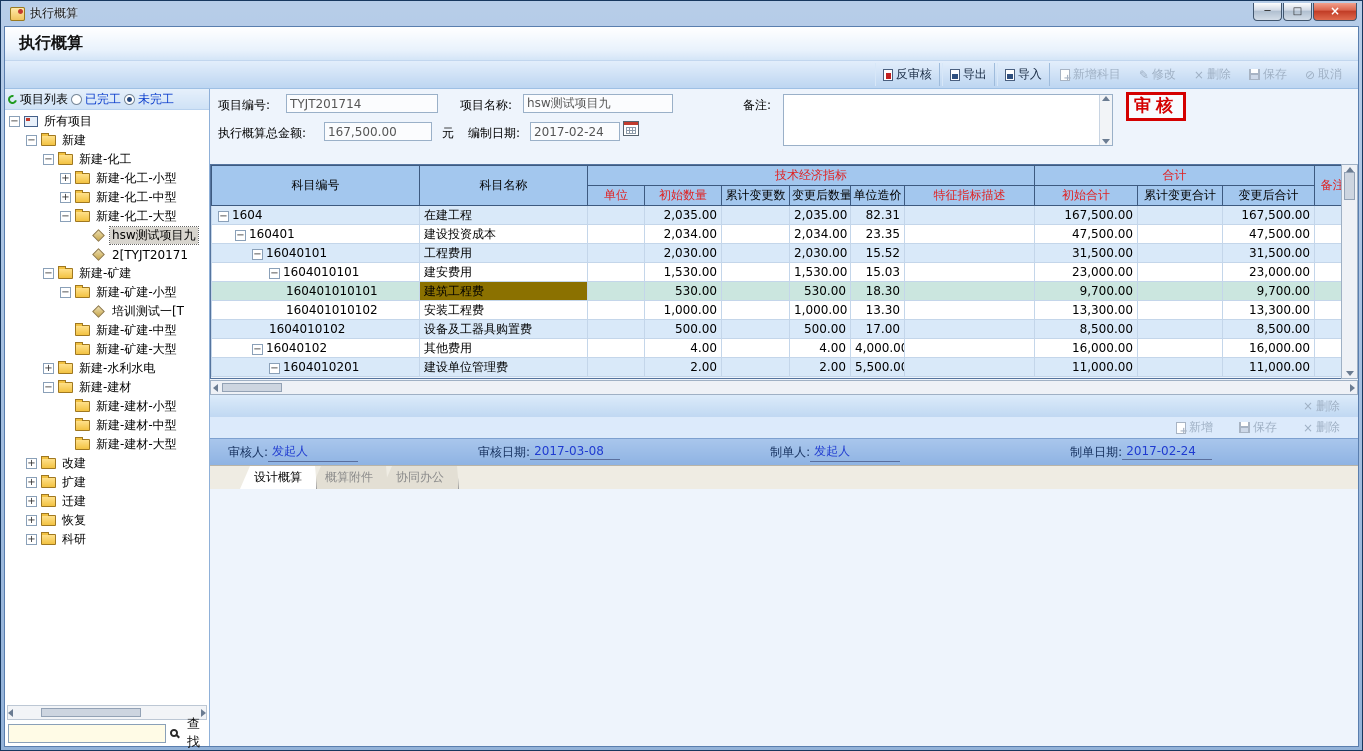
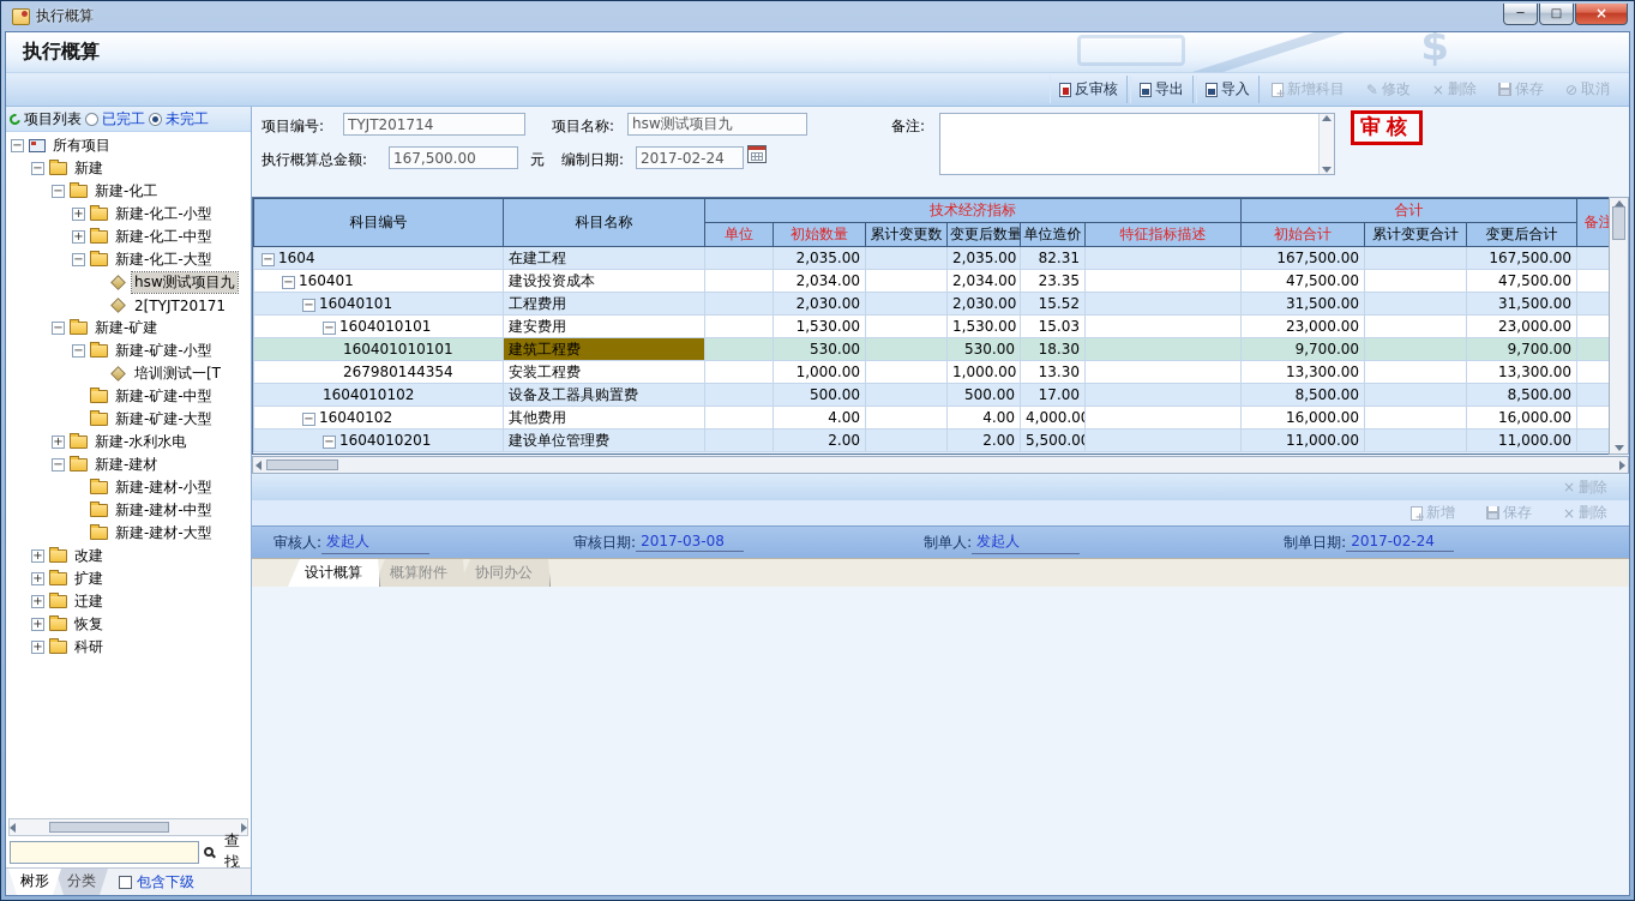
  执行概算
  ─
  □
  ×
  执行概算
+ $
  反审核
  导出
  导入
  新增科目
  ✎
  修改
  ×
  删除
  保存
  ⊘
  取消
  项目列表
  已完工
  未完工
  −
  所有项目
  −
  新建
  −
  新建-化工
  +
  新建-化工-小型
  +
  新建-化工-中型
  −
  新建-化工-大型
  hsw测试项目九
  2[TYJT20171
  −
  新建-矿建
  −
  新建-矿建-小型
  培训测试一[T
  新建-矿建-中型
  新建-矿建-大型
  +
  新建-水利水电
  −
  新建-建材
  新建-建材-小型
  新建-建材-中型
  新建-建材-大型
  +
  改建
  +
  扩建
  +
  迁建
  +
  恢复
  +
  科研
  查找
+ 树形
+ 分类
+ 包含下级
  项目编号:
  TYJT201714
  项目名称:
  hsw测试项目九
  备注:
  审核
  执行概算总金额:
  167,500.00
  元
  编制日期:
  2017-02-24
  科目编号	科目名称	技术经济指标	合计	备注
  单位	初始数量	累计变更数	变更后数量	单位造价	特征指标描述	初始合计	累计变更合计	变更后合计
  − 1604	在建工程		2,035.00		2,035.00	82.31		167,500.00		167,500.00
  − 160401	建设投资成本		2,034.00		2,034.00	23.35		47,500.00		47,500.00
  − 16040101	工程费用		2,030.00		2,030.00	15.52		31,500.00		31,500.00
  − 1604010101	建安费用		1,530.00		1,530.00	15.03		23,000.00		23,000.00
  160401010101	建筑工程费		530.00		530.00	18.30		9,700.00		9,700.00
- 160401010102	安装工程费		1,000.00		1,000.00	13.30		13,300.00		13,300.00
+ 267980144354	安装工程费		1,000.00		1,000.00	13.30		13,300.00		13,300.00
  1604010102	设备及工器具购置费		500.00		500.00	17.00		8,500.00		8,500.00
  − 16040102	其他费用		4.00		4.00	4,000.0		16,000.00		16,000.00
  − 1604010201	建设单位管理费		2.00		2.00	5,500.0		11,000.00		11,000.00
  ×
  删除
  新增
  保存
  ×
  删除
  审核人:
  发起人
  审核日期:
  2017-03-08
  制单人:
  发起人
  制单日期:
  2017-02-24
  设计概算
  概算附件
  协同办公
